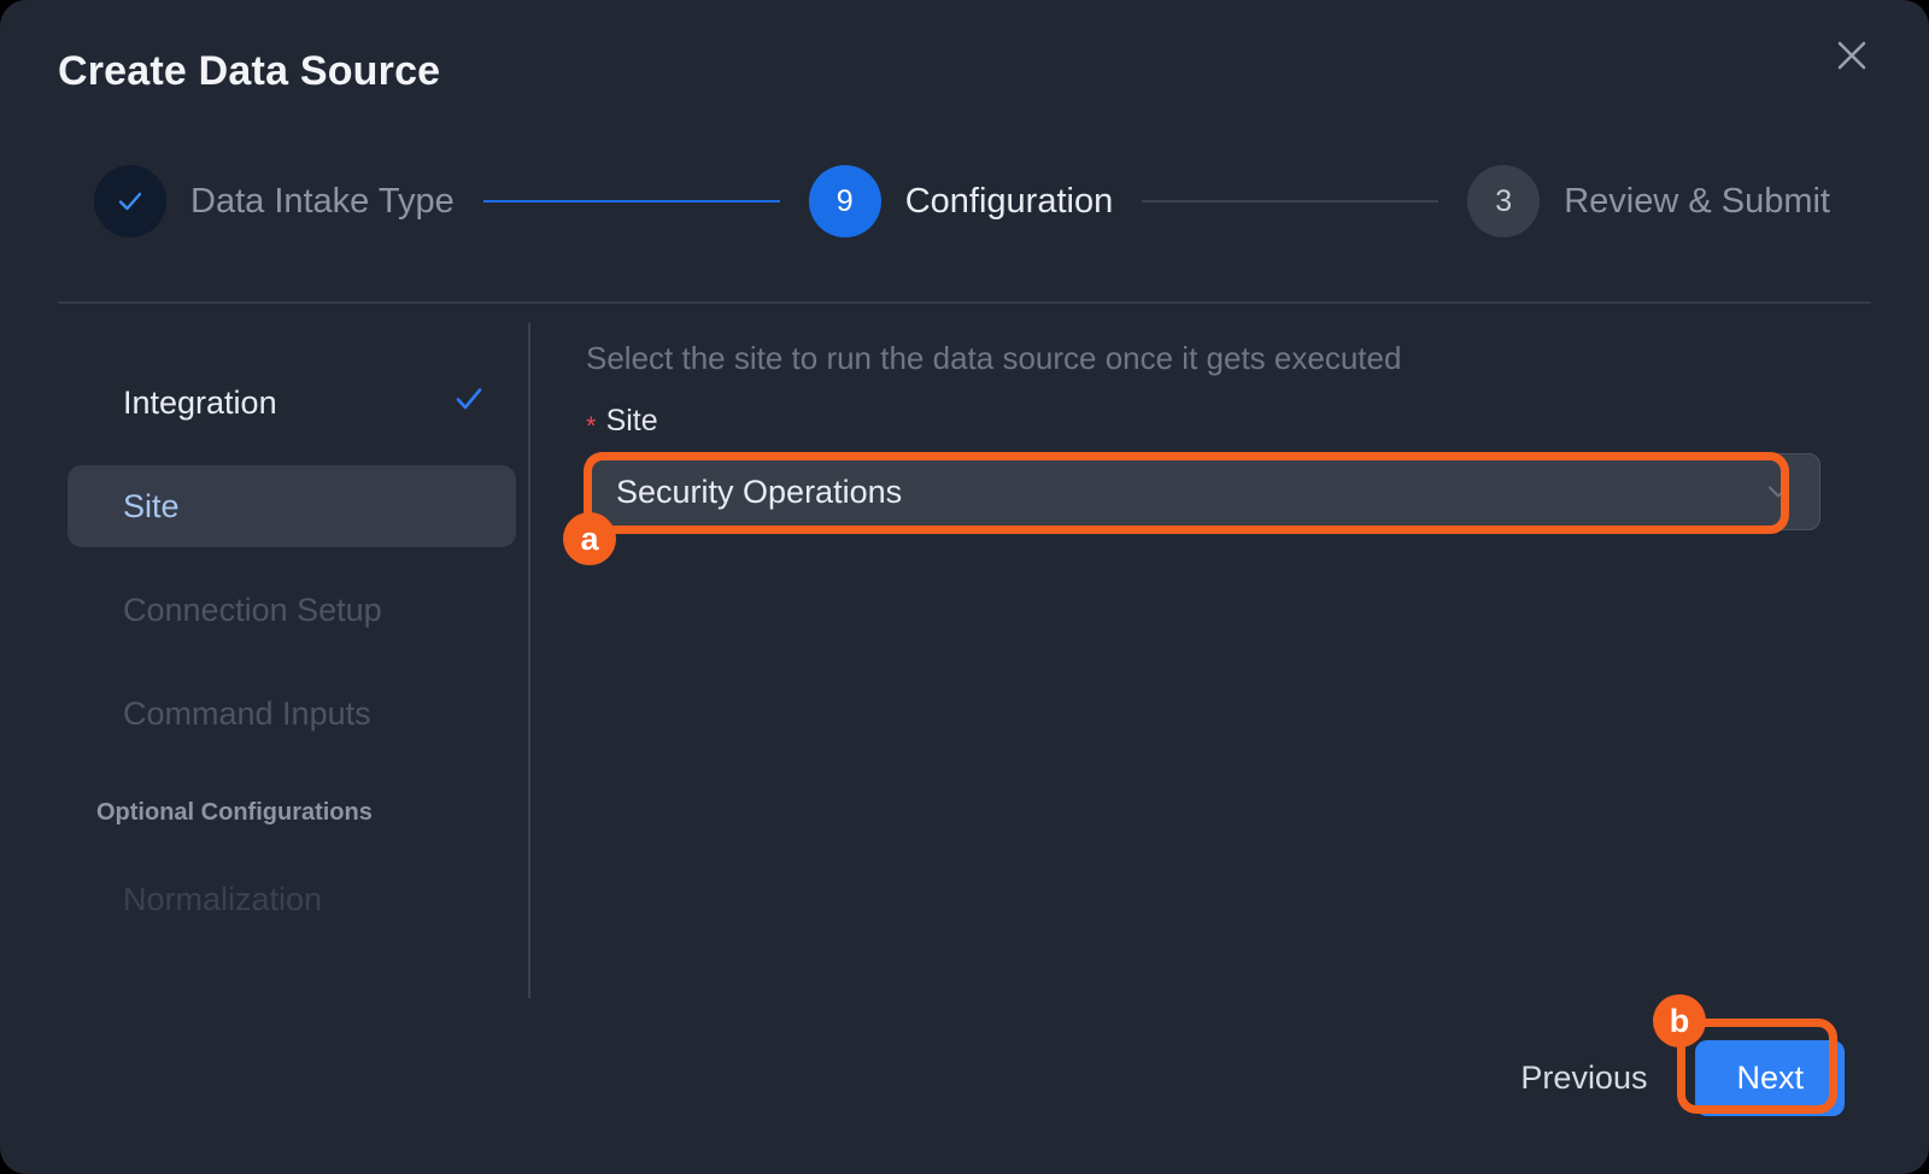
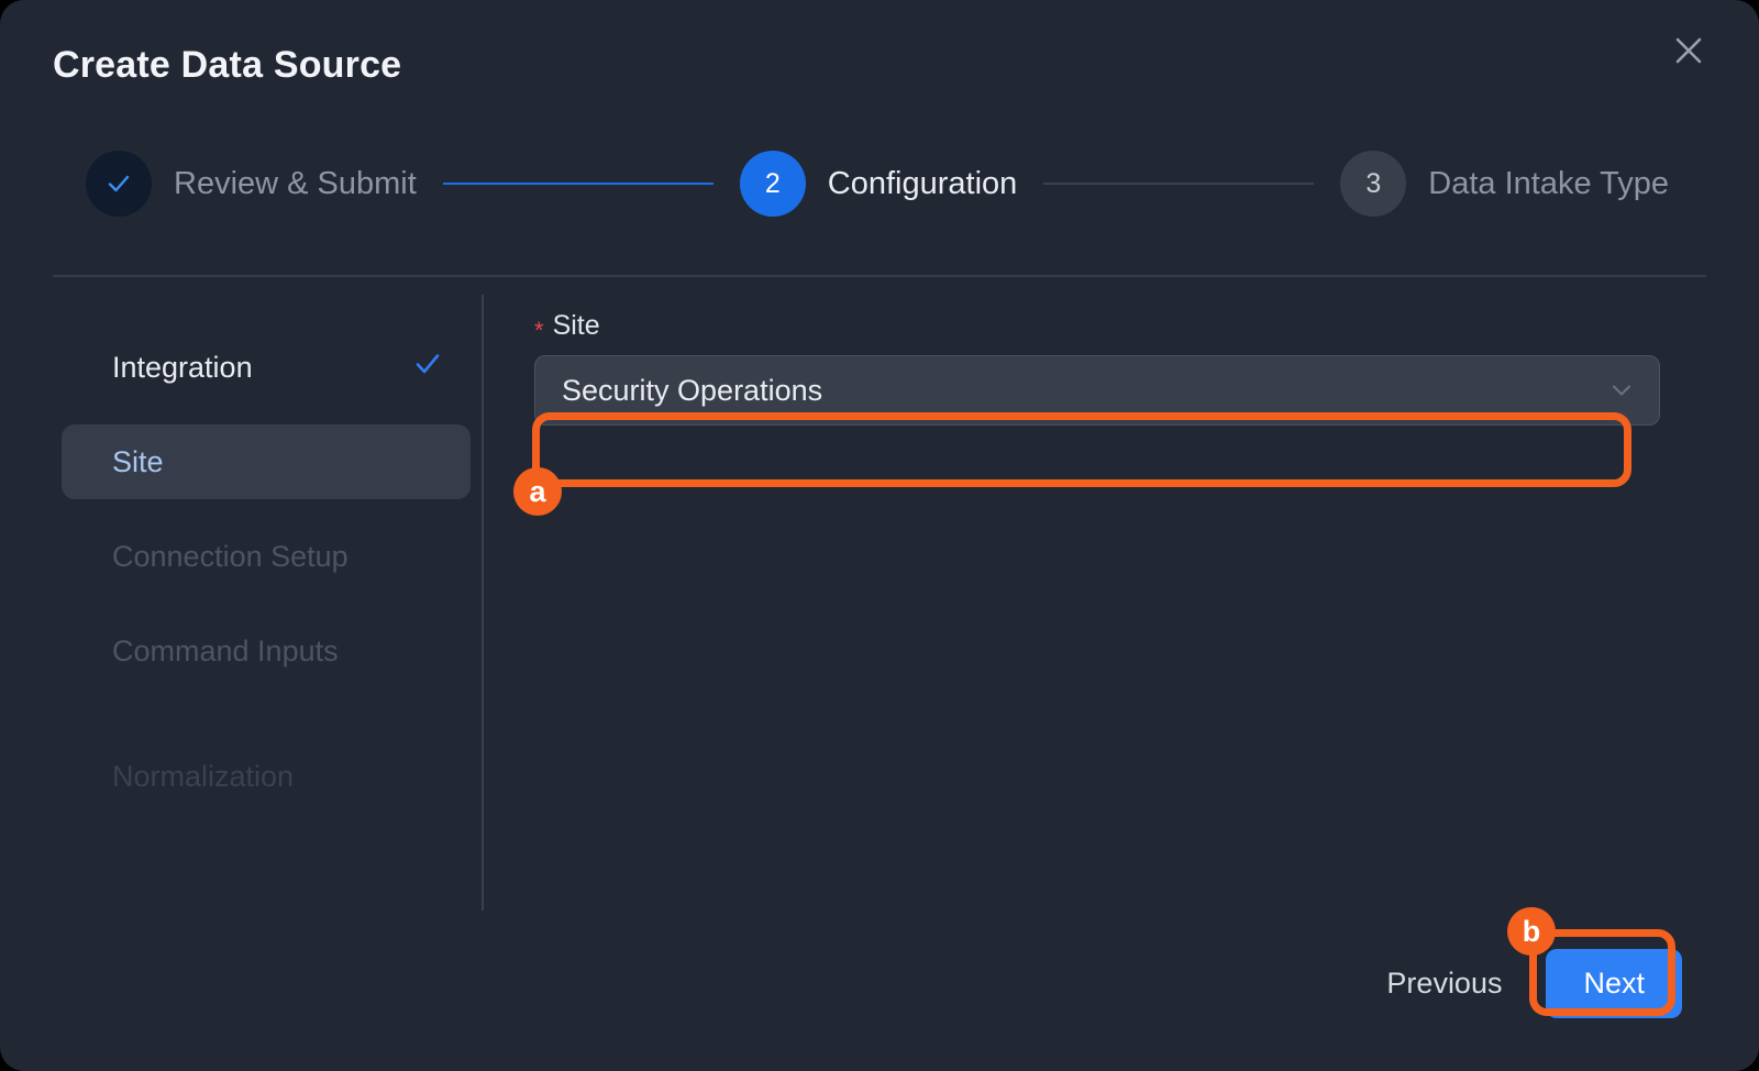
  Create Data Source
- Data Intake Type
+ Review & Submit
- 9
+ 2
  Configuration
  3
- Review & Submit
+ Data Intake Type
  Integration
  Site
  Connection Setup
  Command Inputs
- Optional Configurations
  Normalization
- Select the site to run the data source once it gets executed
  *
  Site
  Security Operations
  Previous
  Next
  a
  b
